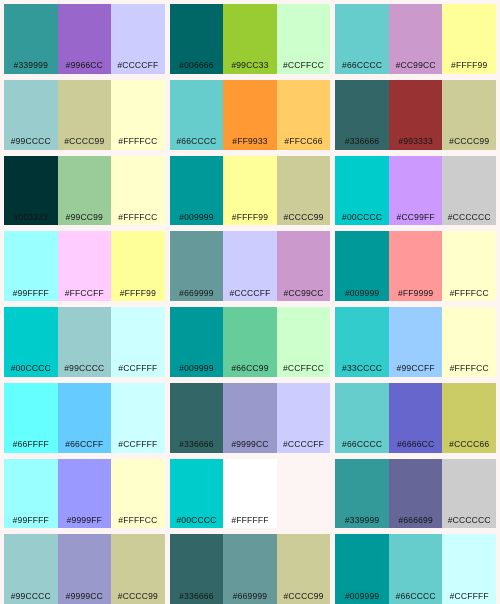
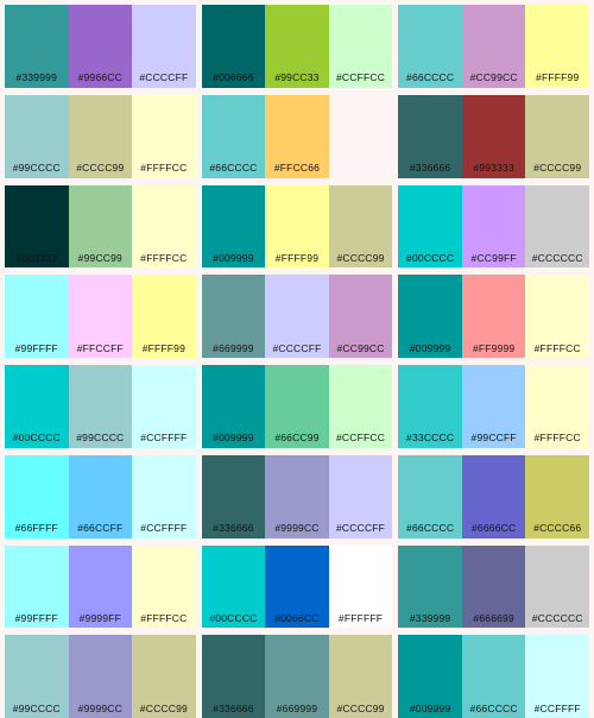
  #339999
  #9966CC
  #CCCCFF
  #006666
  #99CC33
  #CCFFCC
  #66CCCC
  #CC99CC
  #FFFF99
  #99CCCC
  #CCCC99
  #FFFFCC
  #66CCCC
- #FF9933
  #FFCC66
  #336666
  #993333
  #CCCC99
  #003333
  #99CC99
  #FFFFCC
  #009999
  #FFFF99
  #CCCC99
  #00CCCC
  #CC99FF
  #CCCCCC
  #99FFFF
  #FFCCFF
  #FFFF99
  #669999
  #CCCCFF
  #CC99CC
  #009999
  #FF9999
  #FFFFCC
  #00CCCC
  #99CCCC
  #CCFFFF
  #009999
  #66CC99
  #CCFFCC
  #33CCCC
  #99CCFF
  #FFFFCC
  #66FFFF
  #66CCFF
  #CCFFFF
  #336666
  #9999CC
  #CCCCFF
  #66CCCC
  #6666CC
  #CCCC66
  #99FFFF
  #9999FF
  #FFFFCC
  #00CCCC
+ #0066CC
  #FFFFFF
  #339999
  #666699
  #CCCCCC
  #99CCCC
  #9999CC
  #CCCC99
  #336666
  #669999
  #CCCC99
  #009999
  #66CCCC
  #CCFFFF
